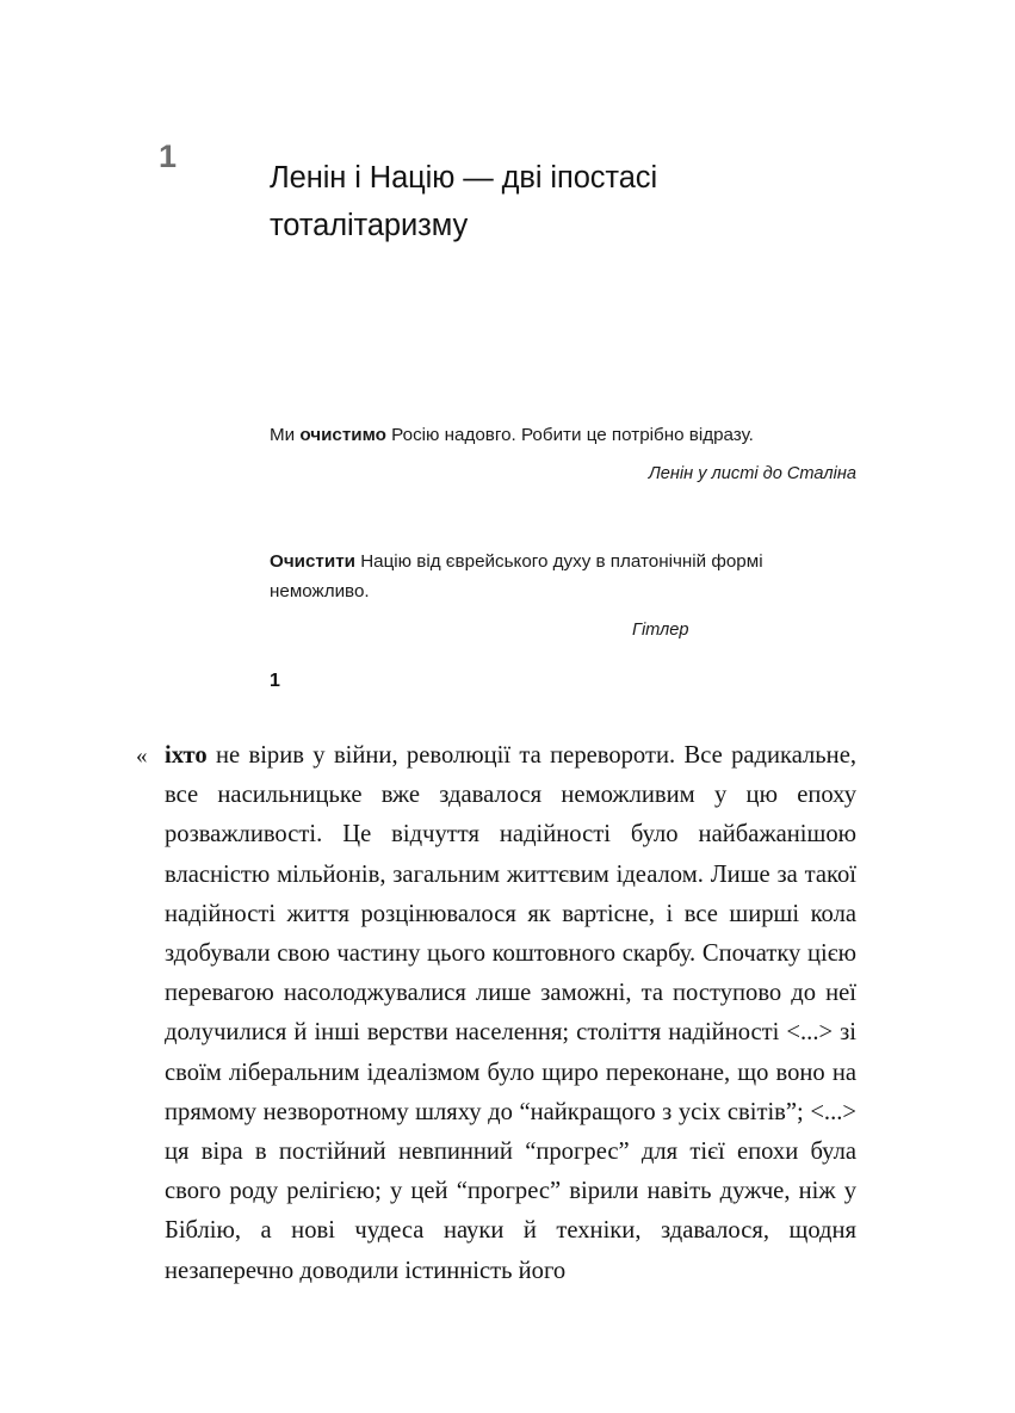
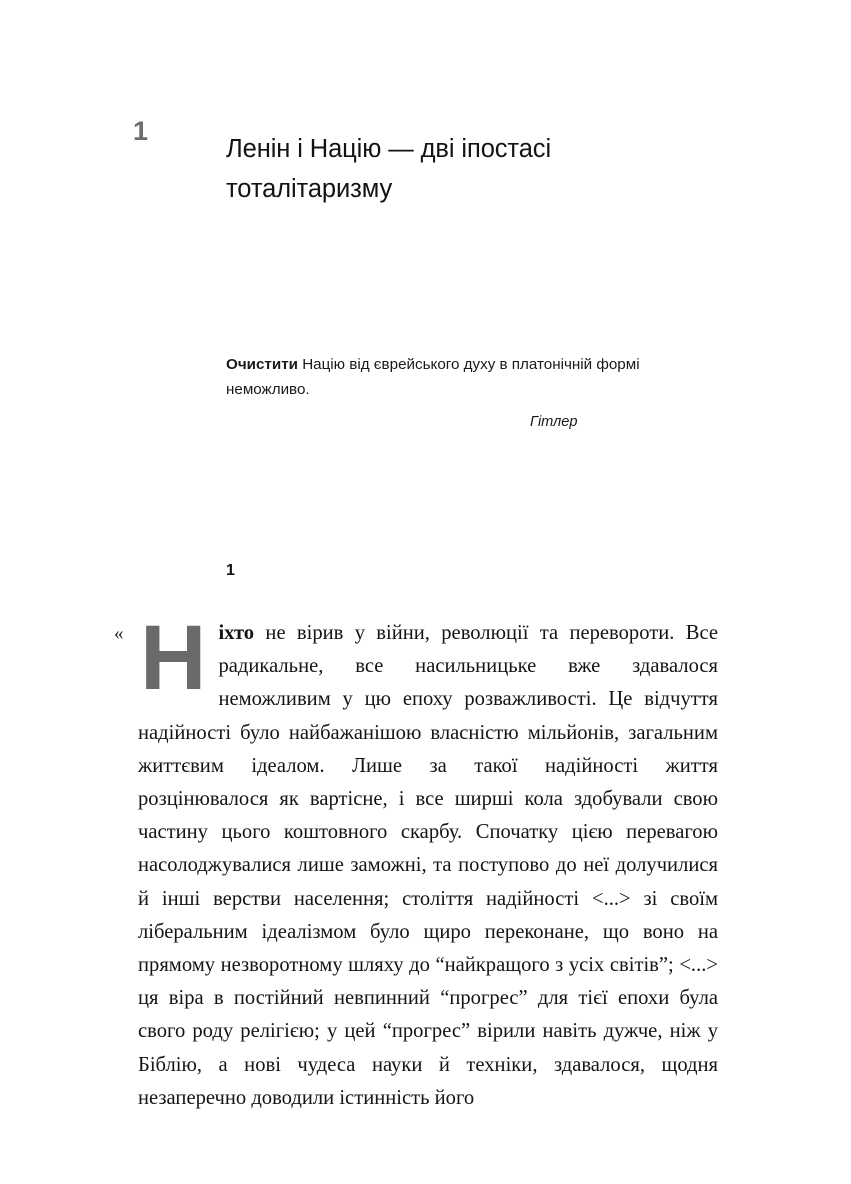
  1
  Ленін і Націю — дві іпостасі тоталітаризму
- Ми очистимо Росію надовго. Робити це потрібно відразу.
- Ленін у листі до Сталіна
  Очистити Націю від єврейського духу в платонічній формі неможливо.
  Гітлер
  1
  «
+ Н
  іхто не вірив у війни, революції та перевороти. Все радикальне, все насильницьке вже здавалося неможливим у цю епоху розважливості. Це відчуття надійності було найбажанішою власністю мільйонів, загальним життєвим ідеалом. Лише за такої надійності життя розцінювалося як вартісне, і все ширші кола здобували свою частину цього коштовного скарбу. Спочатку цією перевагою насолоджувалися лише заможні, та поступово до неї долучилися й інші верстви населення; століття надійності <...> зі своїм ліберальним ідеалізмом було щиро переконане, що воно на прямому незворотному шляху до “найкращого з усіх світів”; <...> ця віра в постійний невпинний “прогрес” для тієї епохи була свого роду релігією; у цей “прогрес” вірили навіть дужче, ніж у Біблію, а нові чудеса науки й техніки, здавалося, щодня незаперечно доводили істинність його
